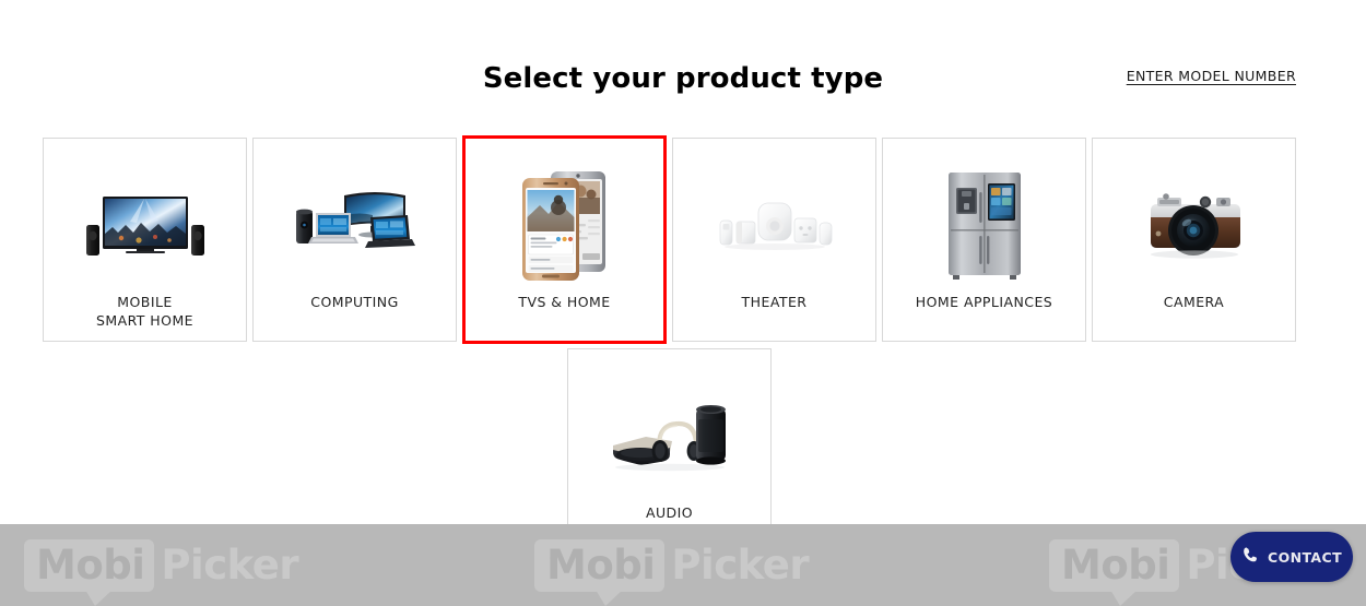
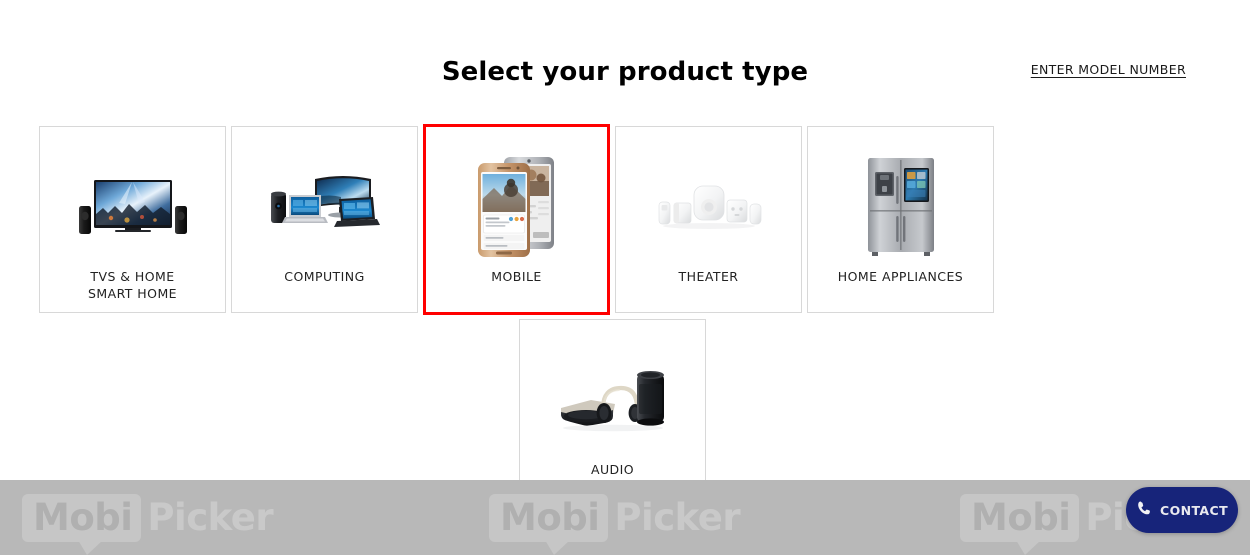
  Select your product type
  ENTER MODEL NUMBER
- MOBILE
+ TVS & HOME
  SMART HOME
  COMPUTING
- TVS & HOME
+ MOBILE
  THEATER
  HOME APPLIANCES
- CAMERA
  AUDIO
  CONTACT
